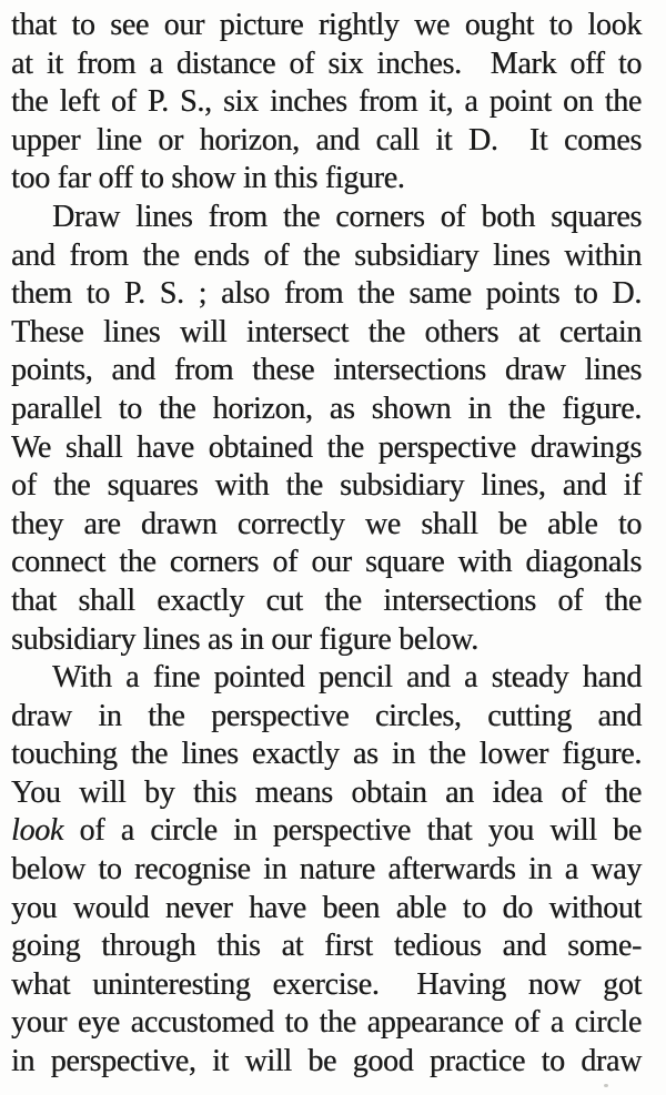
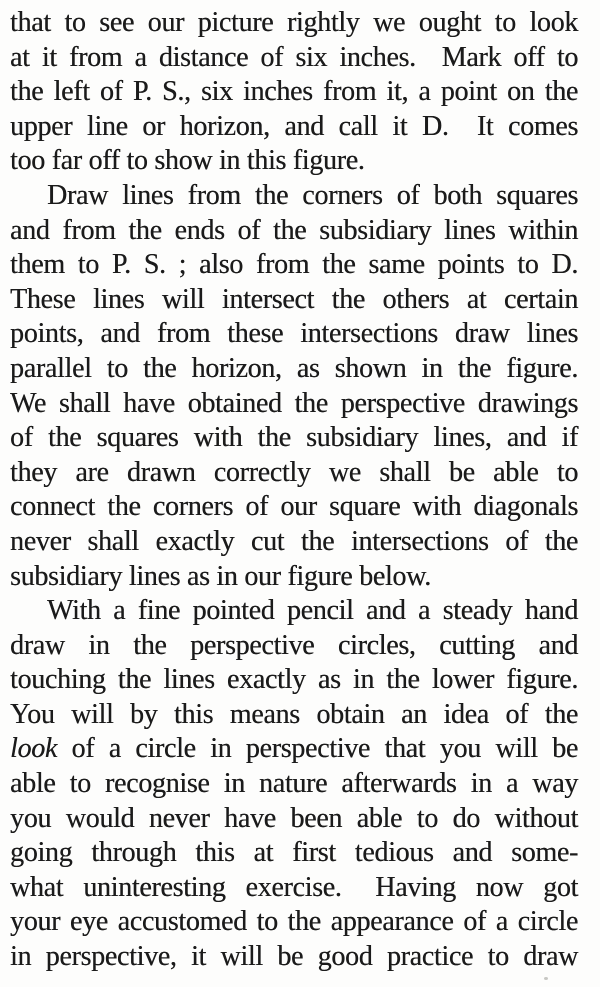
  that to see our picture rightly we ought to look
  at it from a distance of six inches. Mark off to
  the left of P. S., six inches from it, a point on the
  upper line or horizon, and call it D. It comes
  too far off to show in this figure.
  Draw lines from the corners of both squares
  and from the ends of the subsidiary lines within
  them to P. S. ; also from the same points to D.
  These lines will intersect the others at certain
  points, and from these intersections draw lines
  parallel to the horizon, as shown in the figure.
  We shall have obtained the perspective drawings
  of the squares with the subsidiary lines, and if
  they are drawn correctly we shall be able to
  connect the corners of our square with diagonals
- that shall exactly cut the intersections of the
+ never shall exactly cut the intersections of the
  subsidiary lines as in our figure below.
  With a fine pointed pencil and a steady hand
  draw in the perspective circles, cutting and
  touching the lines exactly as in the lower figure.
  You will by this means obtain an idea of the
  look of a circle in perspective that you will be
- below to recognise in nature afterwards in a way
+ able to recognise in nature afterwards in a way
  you would never have been able to do without
  going through this at first tedious and some-
  what uninteresting exercise. Having now got
  your eye accustomed to the appearance of a circle
  in perspective, it will be good practice to draw
